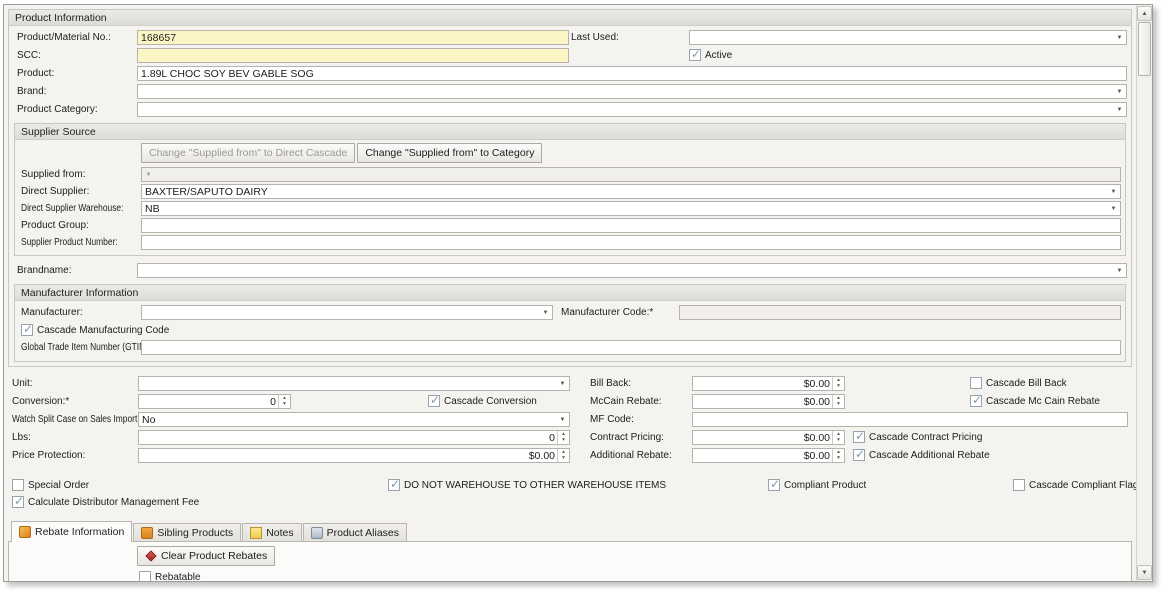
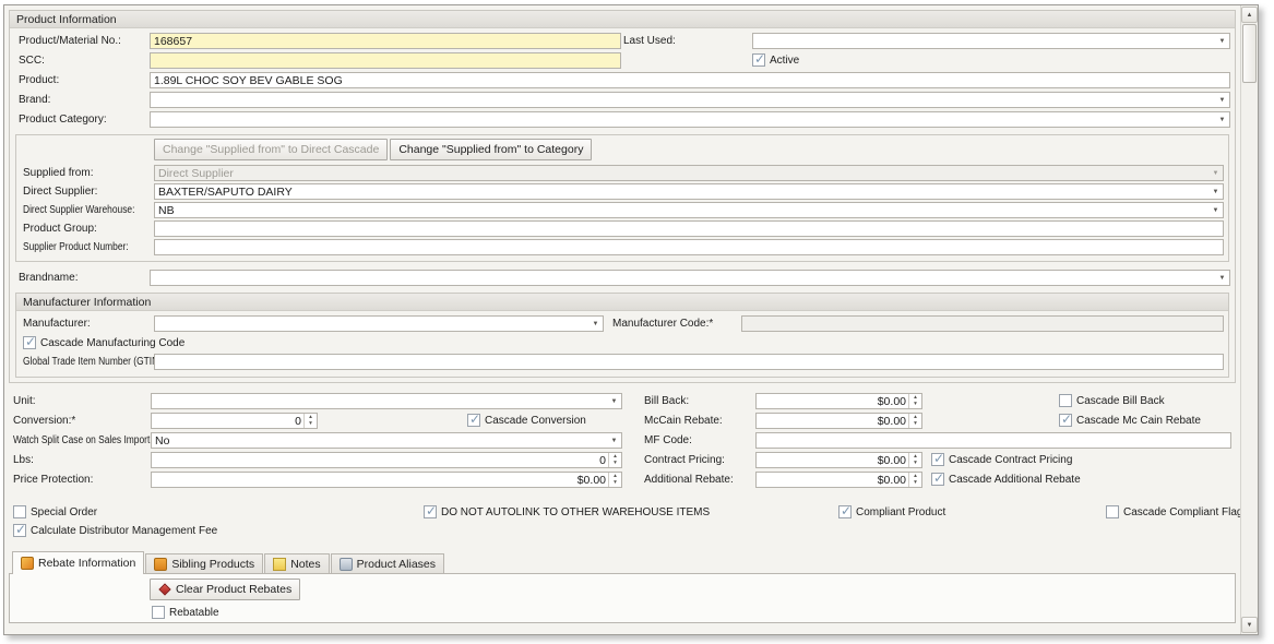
  Product Information
  Product/Material No.:
  168657
  Last Used:
  SCC:
  Active
  Product:
  1.89L CHOC SOY BEV GABLE SOG
  Brand:
  Product Category:
- Supplier Source
  Change "Supplied from" to Direct Cascade
  Change "Supplied from" to Category
  Supplied from:
+ Direct Supplier
  Direct Supplier:
  BAXTER/SAPUTO DAIRY
  Direct Supplier Warehouse:
  NB
  Product Group:
  Supplier Product Number:
  Brandname:
  Manufacturer Information
  Manufacturer:
  Manufacturer Code:*
  Cascade Manufacturing Code
  Global Trade Item Number (GTI
  Unit:
  Bill Back:
  $0.00
  Cascade Bill Back
  Conversion:*
  0
  Cascade Conversion
  McCain Rebate:
  $0.00
  Cascade Mc Cain Rebate
  Watch Split Case on Sales Import
  No
  MF Code:
  Lbs:
  0
  Contract Pricing:
  $0.00
  Cascade Contract Pricing
  Price Protection:
  $0.00
  Additional Rebate:
  $0.00
  Cascade Additional Rebate
  Special Order
- DO NOT WAREHOUSE TO OTHER WAREHOUSE ITEMS
+ DO NOT AUTOLINK TO OTHER WAREHOUSE ITEMS
  Compliant Product
  Cascade Compliant Fla
  Calculate Distributor Management Fee
  Rebate Information
  Sibling Products
  Notes
  Product Aliases
  Clear Product Rebates
  Rebatable
